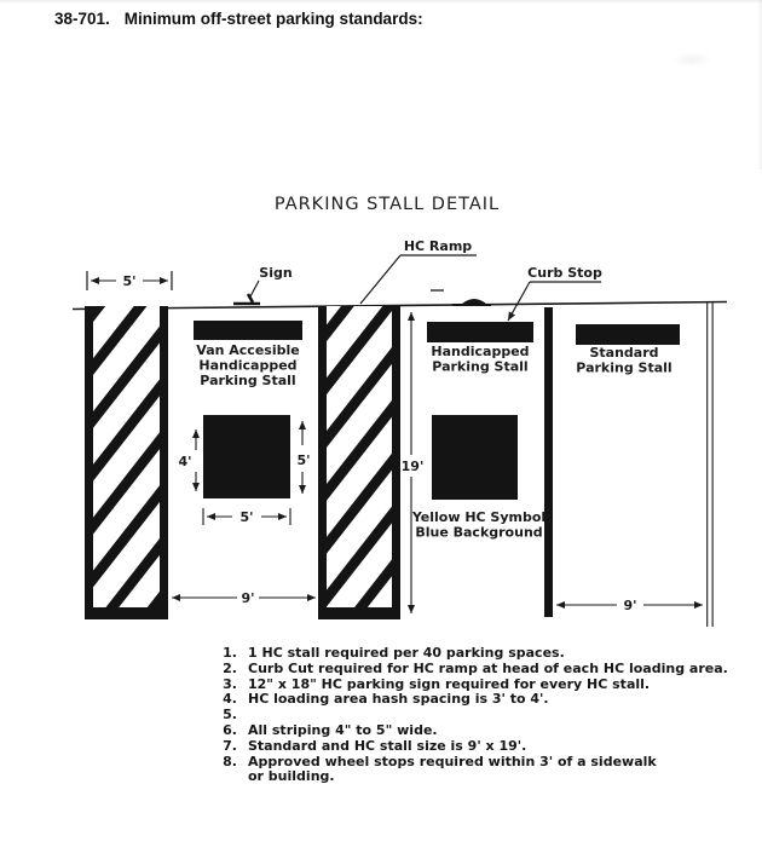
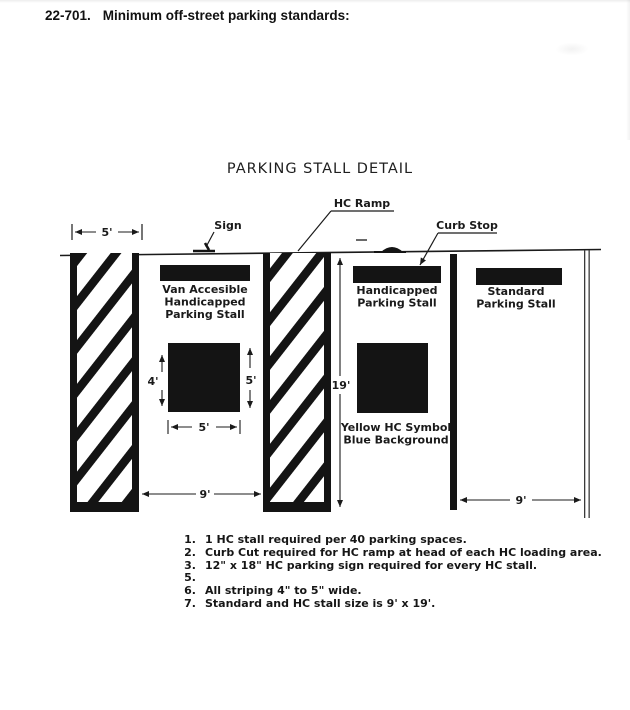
- 38-701. Minimum off-street parking standards:
+ 22-701. Minimum off-street parking standards:
  PARKING STALL DETAIL
  Sign
  HC Ramp
  Curb Stop
  5'
  4'
  5'
  5'
  19'
  9'
  9'
  Van Accesible
  Handicapped
  Parking Stall
  Handicapped
  Parking Stall
  Standard
  Parking Stall
  Yellow HC Symbol
  Blue Background
  1.
  1 HC stall required per 40 parking spaces.
  2.
  Curb Cut required for HC ramp at head of each HC loading area.
  3.
  12" x 18" HC parking sign required for every HC stall.
- 4.
- HC loading area hash spacing is 3' to 4'.
  5.
  6.
  All striping 4" to 5" wide.
  7.
  Standard and HC stall size is 9' x 19'.
- 8.
- Approved wheel stops required within 3' of a sidewalk
- or building.
